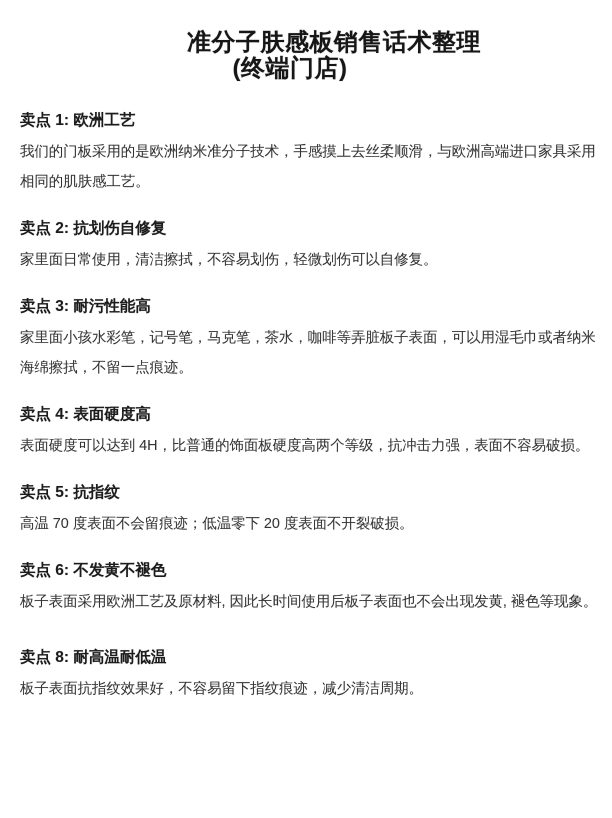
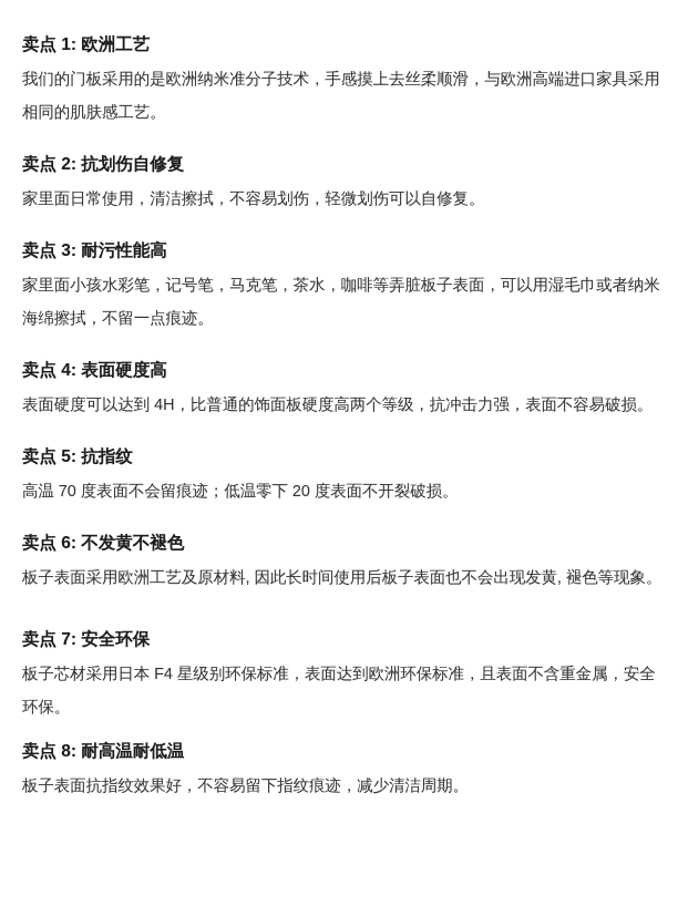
- 准分子肤感板销售话术整理
- (终端门店)
  卖点 1: 欧洲工艺
  我们的门板采用的是欧洲纳米准分子技术，手感摸上去丝柔顺滑，与欧洲高端进口家具采用
  相同的肌肤感工艺。
  卖点 2: 抗划伤自修复
  家里面日常使用，清洁擦拭，不容易划伤，轻微划伤可以自修复。
  卖点 3: 耐污性能高
  家里面小孩水彩笔，记号笔，马克笔，茶水，咖啡等弄脏板子表面，可以用湿毛巾或者纳米
  海绵擦拭，不留一点痕迹。
  卖点 4: 表面硬度高
  表面硬度可以达到 4H，比普通的饰面板硬度高两个等级，抗冲击力强，表面不容易破损。
  卖点 5: 抗指纹
  高温 70 度表面不会留痕迹；低温零下 20 度表面不开裂破损。
  卖点 6: 不发黄不褪色
  板子表面采用欧洲工艺及原材料, 因此长时间使用后板子表面也不会出现发黄, 褪色等现象。
+ 卖点 7: 安全环保
+ 板子芯材采用日本 F4 星级别环保标准，表面达到欧洲环保标准，且表面不含重金属，安全
+ 环保。
  卖点 8: 耐高温耐低温
  板子表面抗指纹效果好，不容易留下指纹痕迹，减少清洁周期。
